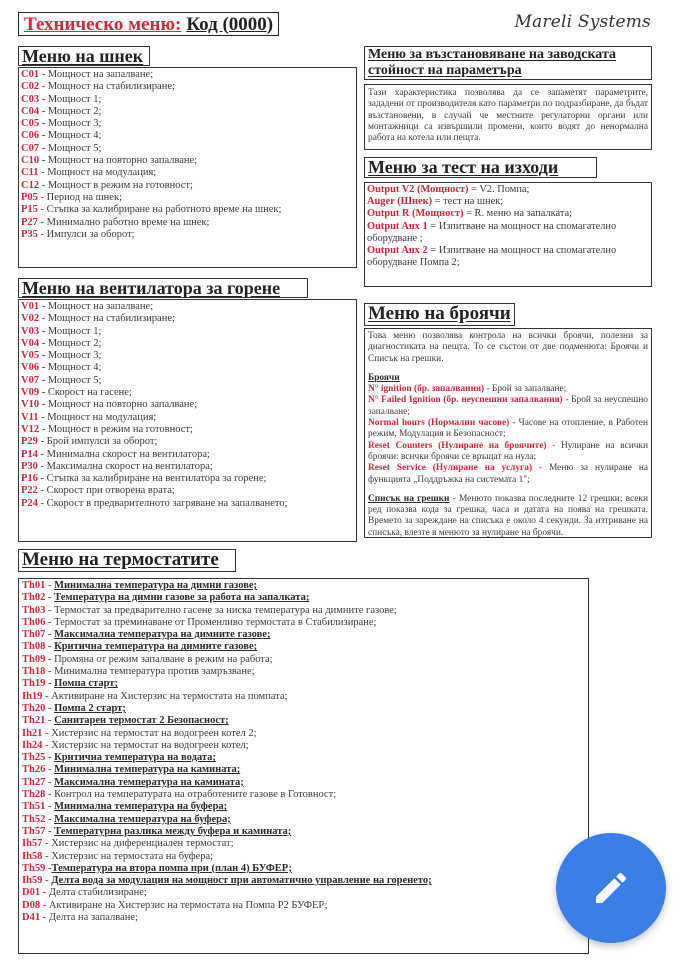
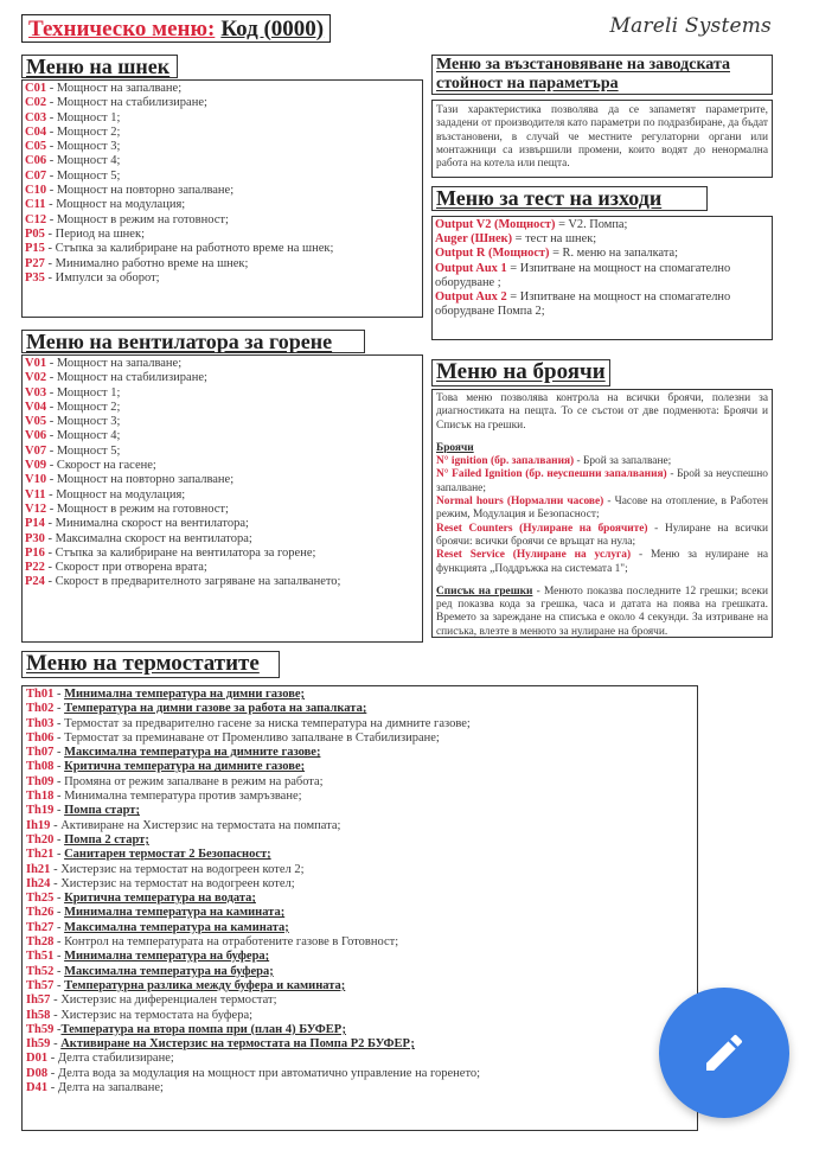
  Техническо меню:
  Код (0000)
  Mareli Systems
  Меню на шнек
  C01 - Мощност на запалване;
  C02 - Мощност на стабилизиране;
  C03 - Мощност 1;
  C04 - Мощност 2;
  C05 - Мощност 3;
  C06 - Мощност 4;
  C07 - Мощност 5;
  C10 - Мощност на повторно запалване;
  C11 - Мощност на модулация;
  C12 - Мощност в режим на готовност;
  P05 - Период на шнек;
  P15 - Стъпка за калибриране на работното време на шнек;
  P27 - Минимално работно време на шнек;
  P35 - Импулси за оборот;
  Меню на вентилатора за горене
  V01 - Мощност на запалване;
  V02 - Мощност на стабилизиране;
  V03 - Мощност 1;
  V04 - Мощност 2;
  V05 - Мощност 3;
  V06 - Мощност 4;
  V07 - Мощност 5;
  V09 - Скорост на гасене;
  V10 - Мощност на повторно запалване;
  V11 - Мощност на модулация;
  V12 - Мощност в режим на готовност;
- P29 - Брой импулси за оборот;
  P14 - Минимална скорост на вентилатора;
  P30 - Максимална скорост на вентилатора;
  P16 - Стъпка за калибриране на вентилатора за горене;
  P22 - Скорост при отворена врата;
  P24 - Скорост в предварителното загряване на запалването;
  Меню за възстановяване на заводската
  стойност на параметъра
  Тази характеристика позволява да се запаметят параметрите, зададени от производителя като параметри по подразбиране, да бъдат възстановени, в случай че местните регулаторни органи или монтажници са извършили промени, които водят до ненормална работа на котела или пещта.
  Меню за тест на изходи
  Output V2 (Мощност) = V2. Помпа;
  Auger (Шнек) = тест на шнек;
  Output R (Мощност) = R. меню на запалката;
  Output Aux 1 = Изпитване на мощност на спомагателно оборудване ;
  Output Aux 2 = Изпитване на мощност на спомагателно оборудване Помпа 2;
  Меню на броячи
  Това меню позволява контрола на всички броячи, полезни за диагностиката на пещта. То се състои от две подменюта: Броячи и Списък на грешки.
  Броячи
  N° ignition (бр. запалвания) - Брой за запалване;
  N° Failed Ignition (бр. неуспешни запалвания) - Брой за неуспешно запалване;
  Normal hours (Нормални часове) - Часове на отопление, в Работен режим, Модулация и Безопасност;
  Reset Counters (Нулиране на броячите) - Нулиране на всички броячи: всички броячи се връщат на нула;
  Reset Service (Нулиране на услуга) - Меню за нулиране на функцията „Поддръжка на системата 1";
  Списък на грешки - Менюто показва последните 12 грешки; всеки ред показва кода за грешка, часа и датата на поява на грешката. Времето за зареждане на списъка е около 4 секунди. За изтриване на списъка, влезте в менюто за нулиране на броячи.
  Меню на термостатите
  Th01 - Минимална температура на димни газове;
  Th02 - Температура на димни газове за работа на запалката;
  Th03 - Термостат за предварително гасене за ниска температура на димните газове;
- Th06 - Термостат за преминаване от Променливо термостата в Стабилизиране;
+ Th06 - Термостат за преминаване от Променливо запалване в Стабилизиране;
  Th07 - Максимална температура на димните газове;
  Th08 - Критична температура на димните газове;
  Th09 - Промяна от режим запалване в режим на работа;
  Th18 - Минимална температура против замръзване;
  Th19 - Помпа старт;
  Ih19 - Активиране на Хистерзис на термостата на помпата;
  Th20 - Помпа 2 старт;
  Th21 - Санитарен термостат 2 Безопасност;
  Ih21 - Хистерзис на термостат на водогреен котел 2;
  Ih24 - Хистерзис на термостат на водогреен котел;
  Th25 - Критична температура на водата;
  Th26 - Минимална температура на камината;
  Th27 - Максимална температура на камината;
  Th28 - Контрол на температурата на отработените газове в Готовност;
  Th51 - Минимална температура на буфера;
  Th52 - Максимална температура на буфера;
  Th57 - Температурна разлика между буфера и камината;
  Ih57 - Хистерзис на диференциален термостат;
  Ih58 - Хистерзис на термостата на буфера;
  Th59 -Температура на втора помпа при (план 4) БУФЕР;
- Ih59 - Делта вода за модулация на мощност при автоматично управление на горенето;
+ Ih59 - Активиране на Хистерзис на термостата на Помпа P2 БУФЕР;
  D01 - Делта стабилизиране;
- D08 - Активиране на Хистерзис на термостата на Помпа P2 БУФЕР;
+ D08 - Делта вода за модулация на мощност при автоматично управление на горенето;
  D41 - Делта на запалване;
